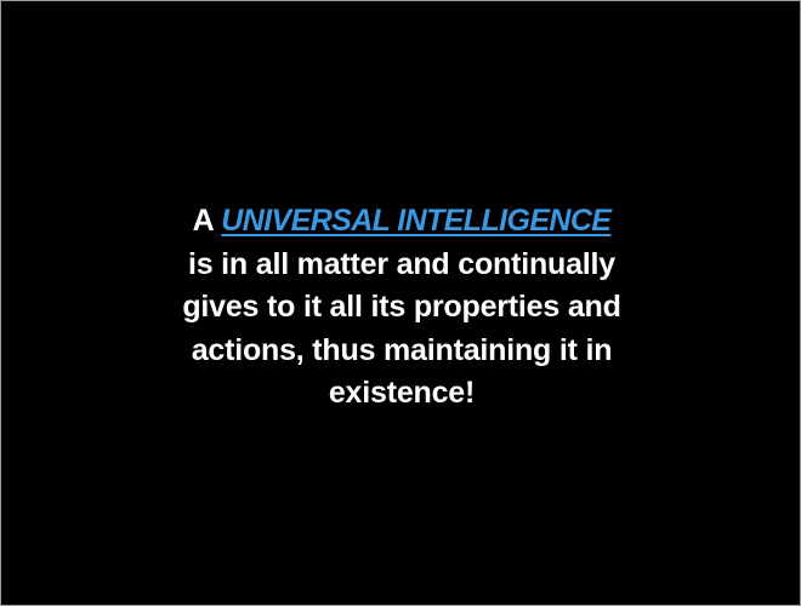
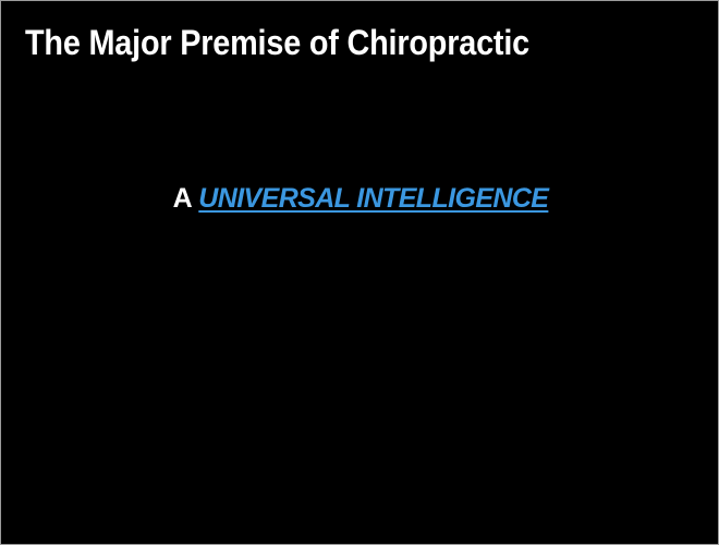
+ The Major Premise of Chiropractic
  A UNIVERSAL INTELLIGENCE
- is in all matter and continually
- gives to it all its properties and
- actions, thus maintaining it in
- existence!
